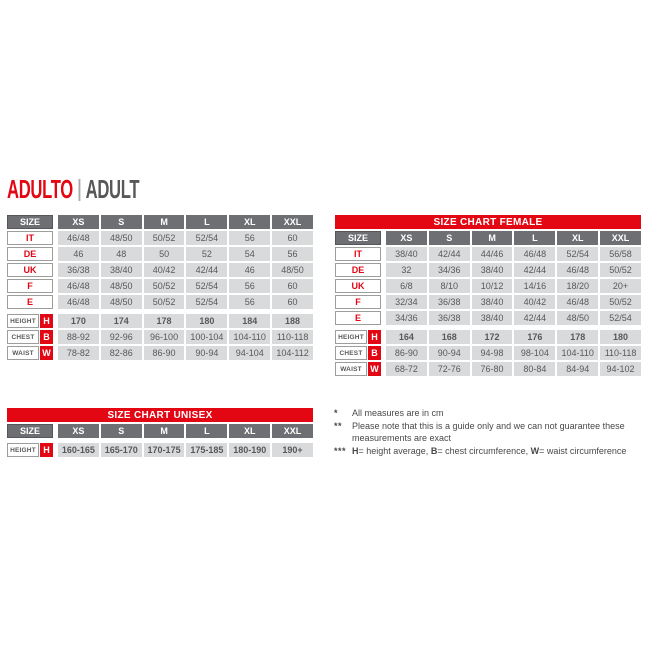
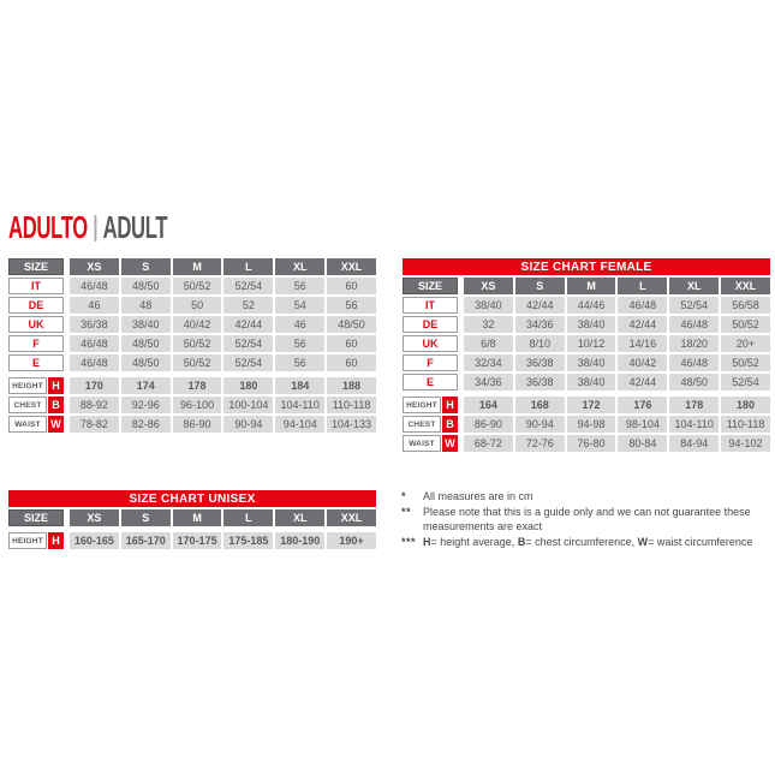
  ADULTO
  |
  ADULT
  SIZE
  XS
  S
  M
  L
  XL
  XXL
  IT
  46/48
  48/50
  50/52
  52/54
  56
  60
  DE
  46
  48
  50
  52
  54
  56
  UK
  36/38
  38/40
  40/42
  42/44
  46
  48/50
  F
  46/48
  48/50
  50/52
  52/54
  56
  60
  E
  46/48
  48/50
  50/52
  52/54
  56
  60
  H
  170
  174
  178
  180
  184
  188
  B
  88-92
  92-96
  96-100
  100-104
  104-110
  110-118
  W
  78-82
  82-86
  86-90
  90-94
  94-104
- 104-112
+ 104-133
  SIZE CHART FEMALE
  SIZE
  XS
  S
  M
  L
  XL
  XXL
  IT
  38/40
  42/44
  44/46
  46/48
  52/54
  56/58
  DE
  32
  34/36
  38/40
  42/44
  46/48
  50/52
  UK
  6/8
  8/10
  10/12
  14/16
  18/20
  20+
  F
  32/34
  36/38
  38/40
  40/42
  46/48
  50/52
  E
  34/36
  36/38
  38/40
  42/44
  48/50
  52/54
  H
  164
  168
  172
  176
  178
  180
  B
  86-90
  90-94
  94-98
  98-104
  104-110
  110-118
  W
  68-72
  72-76
  76-80
  80-84
  84-94
  94-102
  SIZE CHART UNISEX
  SIZE
  XS
  S
  M
  L
  XL
  XXL
  H
  160-165
  165-170
  170-175
  175-185
  180-190
  190+
  *
  All measures are in cm
  **
  Please note that this is a guide only and we can not guarantee these measurements are exact
  ***
  H= height average, B= chest circumference, W= waist circumference
